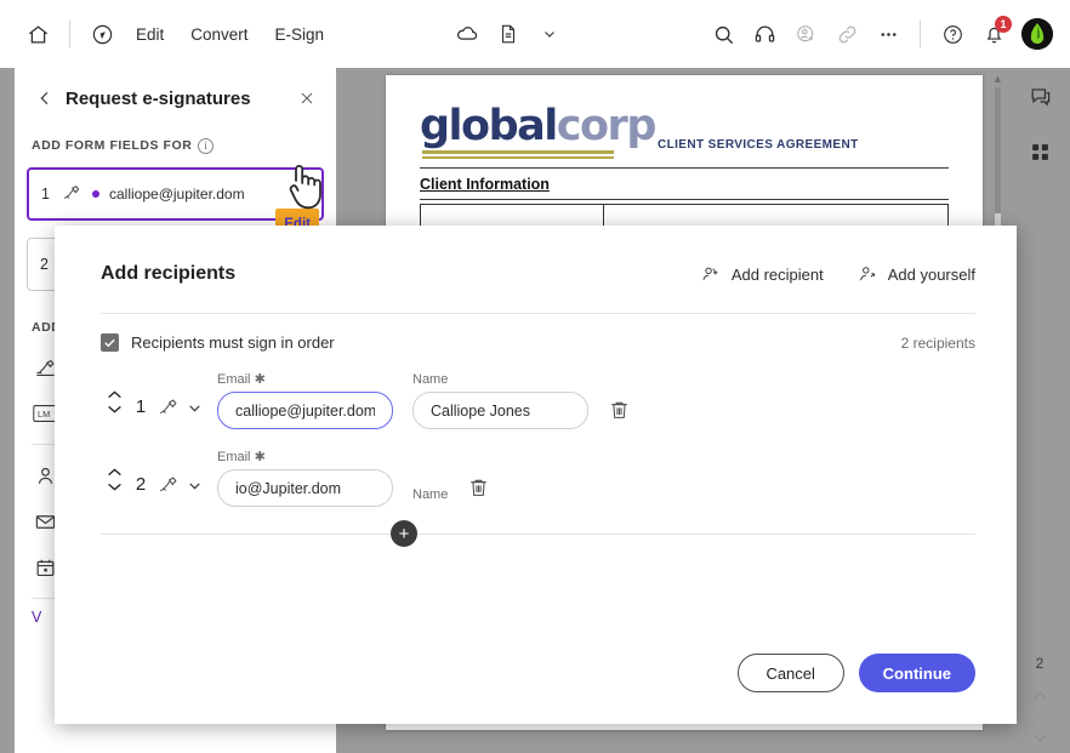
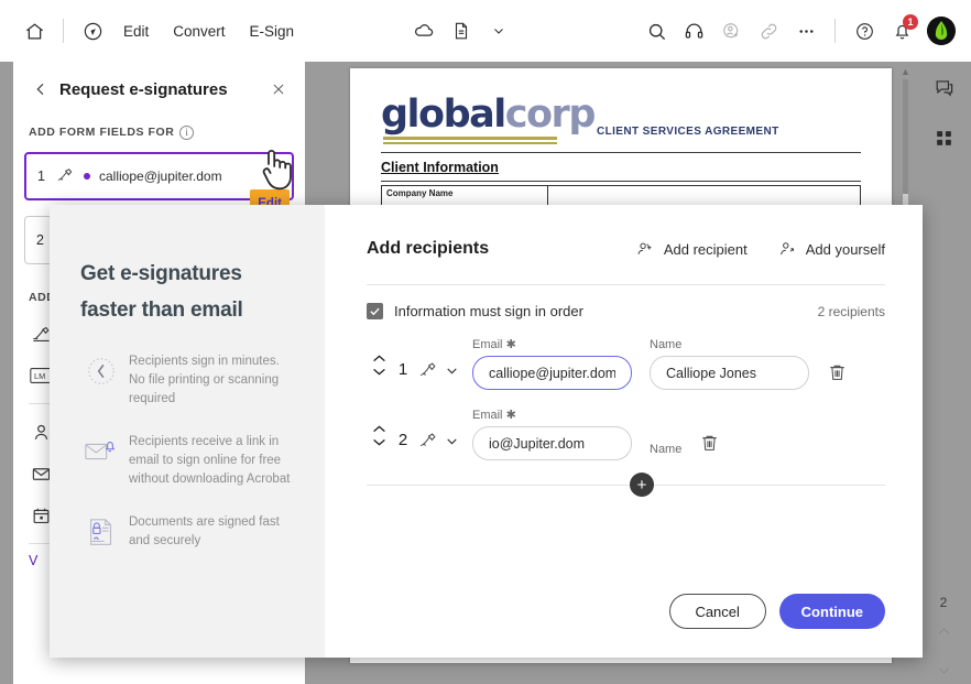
  Edit
  Convert
  E-Sign
  1
  Request e-signatures
  ADD FORM FIELDS FOR
  i
  1
  calliope@jupiter.dom
  2
  LM
  V
  Edit
  globalcorp
  CLIENT SERVICES AGREEMENT
  Client Information
+ Company Name
  ▲
  2
+ Get e-signatures
+ faster than email
+ Recipients sign in minutes. No file printing or scanning required
+ Recipients receive a link in email to sign online for free without downloading Acrobat
+ Documents are signed fast and securely
  Add recipients
  Add recipient
  Add yourself
- Recipients must sign in order
+ Information must sign in order
  2 recipients
  1
  Email ✱
  calliope@jupiter.dom
  Name
  Calliope Jones
  2
  Email ✱
  io@Jupiter.dom
  Name
  +
  Cancel
  Continue
